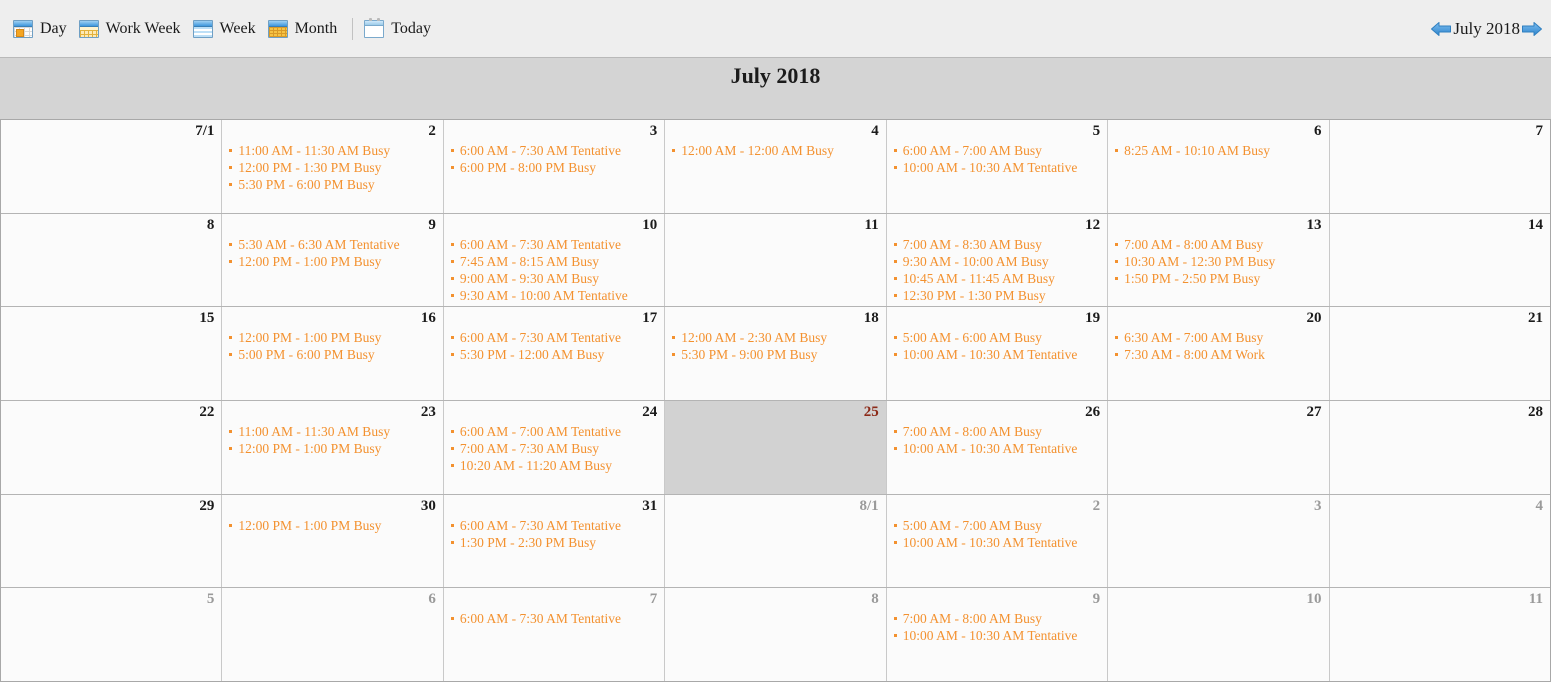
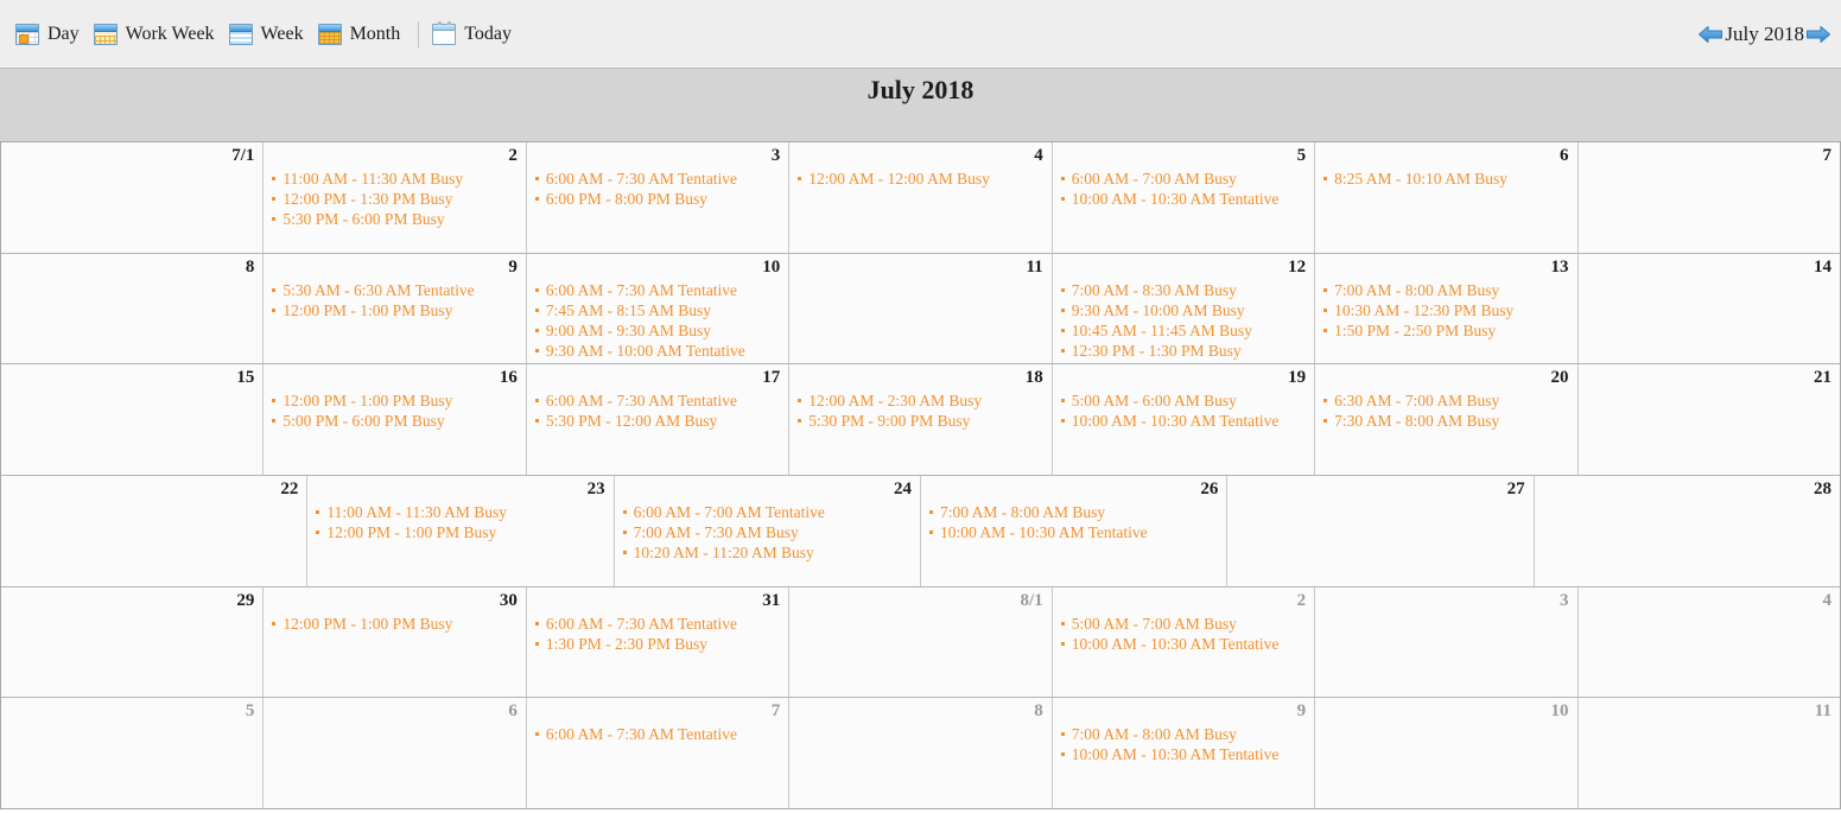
  Day
  Work Week
  Week
  Month
  Today
  July 2018
  July 2018
  7/1
  2
  11:00 AM - 11:30 AM Busy
  12:00 PM - 1:30 PM Busy
  5:30 PM - 6:00 PM Busy
  3
  6:00 AM - 7:30 AM Tentative
  6:00 PM - 8:00 PM Busy
  4
  12:00 AM - 12:00 AM Busy
  5
  6:00 AM - 7:00 AM Busy
  10:00 AM - 10:30 AM Tentative
  6
  8:25 AM - 10:10 AM Busy
  7
  8
  9
  5:30 AM - 6:30 AM Tentative
  12:00 PM - 1:00 PM Busy
  10
  6:00 AM - 7:30 AM Tentative
  7:45 AM - 8:15 AM Busy
  9:00 AM - 9:30 AM Busy
  9:30 AM - 10:00 AM Tentative
  11
  12
  7:00 AM - 8:30 AM Busy
  9:30 AM - 10:00 AM Busy
  10:45 AM - 11:45 AM Busy
  12:30 PM - 1:30 PM Busy
  13
  7:00 AM - 8:00 AM Busy
  10:30 AM - 12:30 PM Busy
  1:50 PM - 2:50 PM Busy
  14
  15
  16
  12:00 PM - 1:00 PM Busy
  5:00 PM - 6:00 PM Busy
  17
  6:00 AM - 7:30 AM Tentative
  5:30 PM - 12:00 AM Busy
  18
  12:00 AM - 2:30 AM Busy
  5:30 PM - 9:00 PM Busy
  19
  5:00 AM - 6:00 AM Busy
  10:00 AM - 10:30 AM Tentative
  20
  6:30 AM - 7:00 AM Busy
- 7:30 AM - 8:00 AM Work
+ 7:30 AM - 8:00 AM Busy
  21
  22
  23
  11:00 AM - 11:30 AM Busy
  12:00 PM - 1:00 PM Busy
  24
  6:00 AM - 7:00 AM Tentative
  7:00 AM - 7:30 AM Busy
  10:20 AM - 11:20 AM Busy
- 25
  26
  7:00 AM - 8:00 AM Busy
  10:00 AM - 10:30 AM Tentative
  27
  28
  29
  30
  12:00 PM - 1:00 PM Busy
  31
  6:00 AM - 7:30 AM Tentative
  1:30 PM - 2:30 PM Busy
  8/1
  2
  5:00 AM - 7:00 AM Busy
  10:00 AM - 10:30 AM Tentative
  3
  4
  5
  6
  7
  6:00 AM - 7:30 AM Tentative
  8
  9
  7:00 AM - 8:00 AM Busy
  10:00 AM - 10:30 AM Tentative
  10
  11
